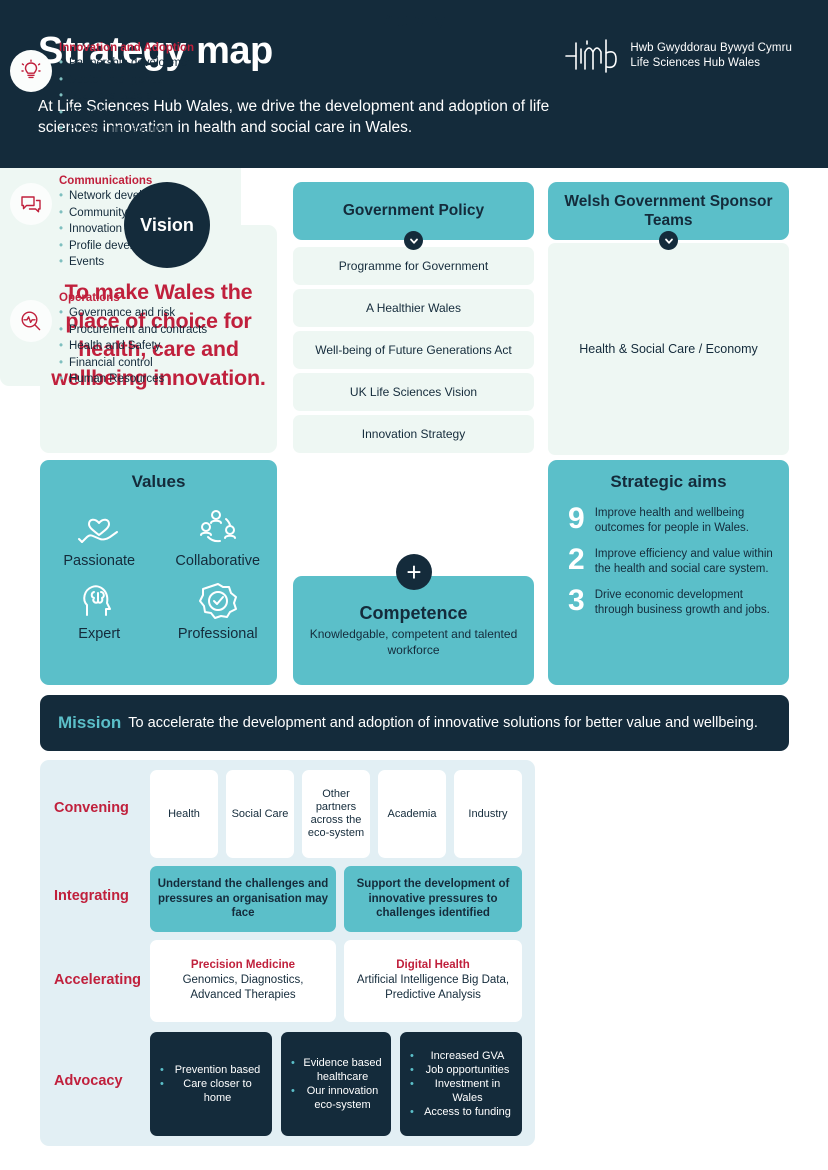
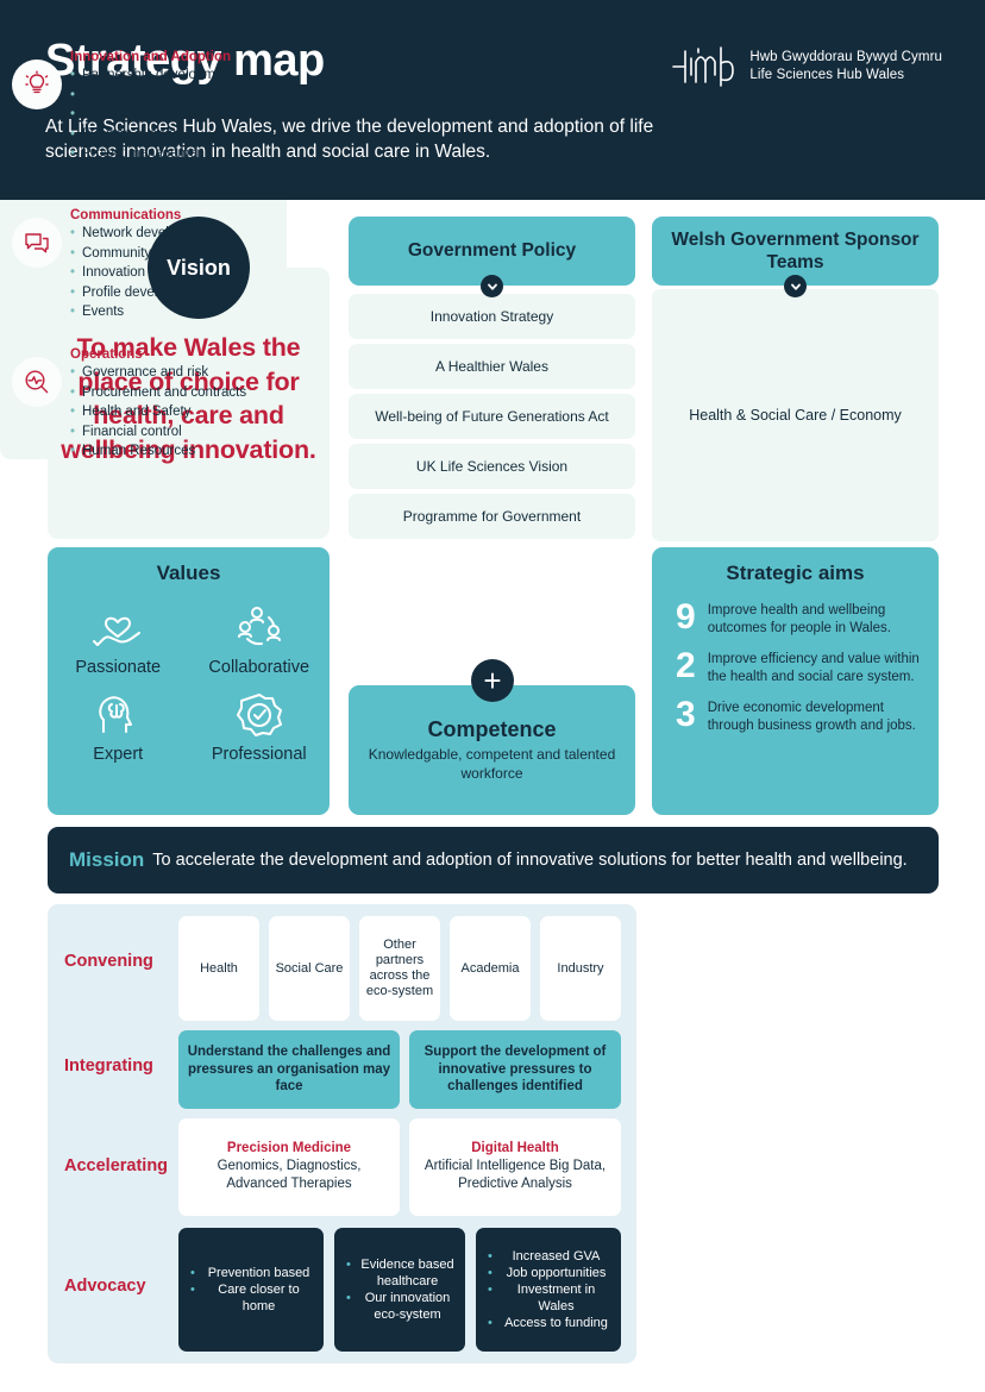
  Strategy map
  At Life Sciences Hub Wales, we drive the development and adoption of life sciences innovation in health and social care in Wales.
  Hwb Gwyddorau Bywyd Cymru
  Life Sciences Hub Wales
  Vision
  To make Wales the place of choice for health, care and wellbeing innovation.
  Government Policy
- Programme for Government
+ Innovation Strategy
  A Healthier Wales
  Well-being of Future Generations Act
  UK Life Sciences Vision
- Innovation Strategy
+ Programme for Government
  Welsh Government Sponsor Teams
  Health & Social Care / Economy
  Values
  Passionate
  Collaborative
  Expert
  Professional
  +
  Competence
  Knowledgable, competent and talented workforce
  Strategic aims
  9
  Improve health and wellbeing outcomes for people in Wales.
  2
  Improve efficiency and value within the health and social care system.
  3
  Drive economic development through business growth and jobs.
  Mission
- To accelerate the development and adoption of innovative solutions for better value and wellbeing.
+ To accelerate the development and adoption of innovative solutions for better health and wellbeing.
  Convening
  Integrating
  Accelerating
  Advocacy
  Health
  Social Care
  Other partners across the eco-system
  Academia
  Industry
  Understand the challenges and pressures an organisation may face
  Support the development of innovative pressures to challenges identified
  Precision Medicine
  Genomics, Diagnostics, Advanced Therapies
  Digital Health
  Artificial Intelligence Big Data, Predictive Analysis
  Prevention based
  Care closer to home
  Evidence based healthcare
  Our innovation eco-system
  Increased GVA
  Job opportunities
  Investment in Wales
  Access to funding
  Innovation and Adoption
  Partnership development
  Business case support
  Funding support
  Project management
  Communications
  Events
  Operations
  Governance and risk
  Procurement and contracts
  Health and Safety
  Financial control
  Human Resources
